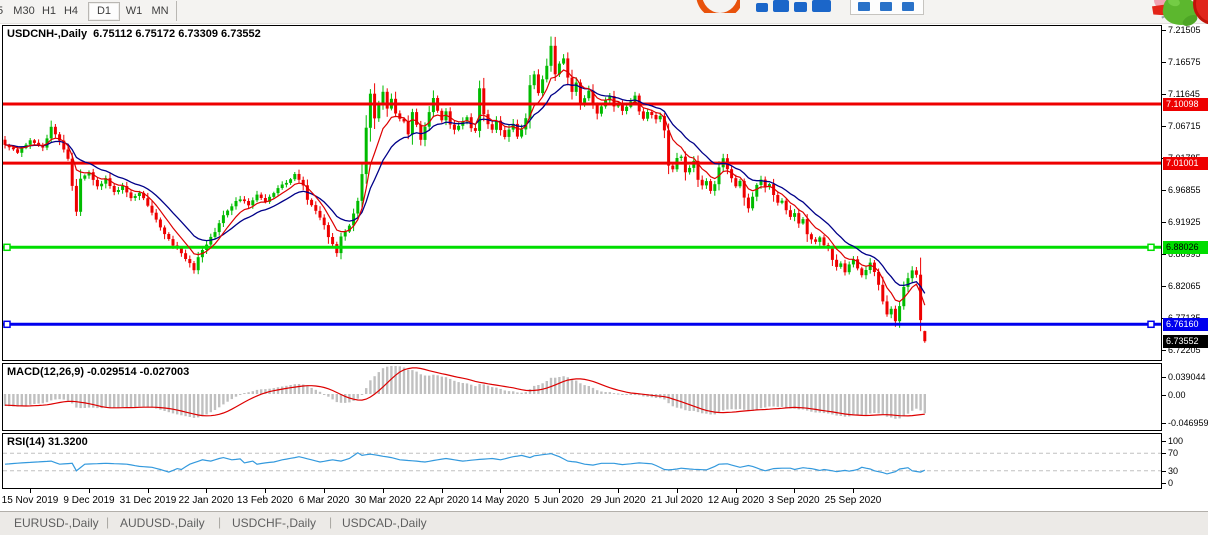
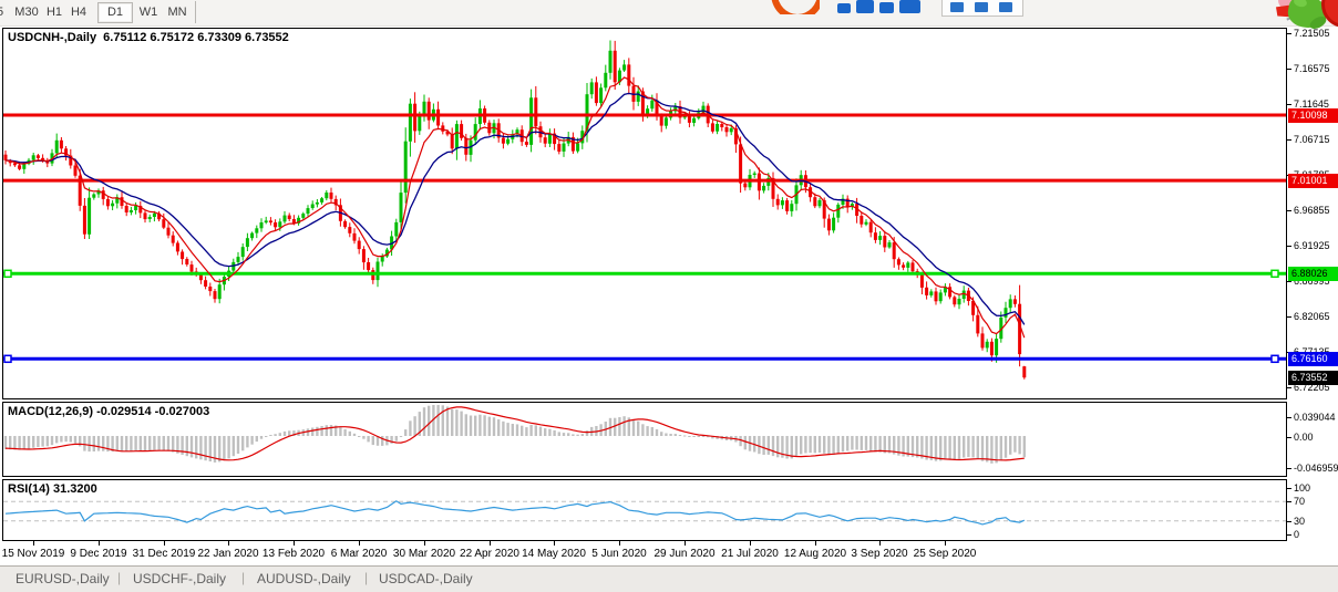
  5
  M30
  H1
  H4
  D1
  W1
  MN
  USDCNH-,Daily 6.75112 6.75172 6.73309 6.73552
  MACD(12,26,9) -0.029514 -0.027003
  RSI(14) 31.3200
  7.21505
  7.16575
  7.11645
  7.06715
  6.96855
  6.91925
  6.86995
  6.82065
  6.72205
  0.039044
  0.00
  -0.046959
  100
  70
  30
  0
  7.10098
  7.01001
  6.88026
  6.76160
  6.73552
  15 Nov 2019
  9 Dec 2019
  31 Dec 2019
  22 Jan 2020
  13 Feb 2020
  6 Mar 2020
  30 Mar 2020
  22 Apr 2020
  14 May 2020
  5 Jun 2020
  29 Jun 2020
  21 Jul 2020
  12 Aug 2020
  3 Sep 2020
  25 Sep 2020
  EURUSD-,Daily
  |
- AUDUSD-,Daily
+ USDCHF-,Daily
  |
- USDCHF-,Daily
+ AUDUSD-,Daily
  |
  USDCAD-,Daily
